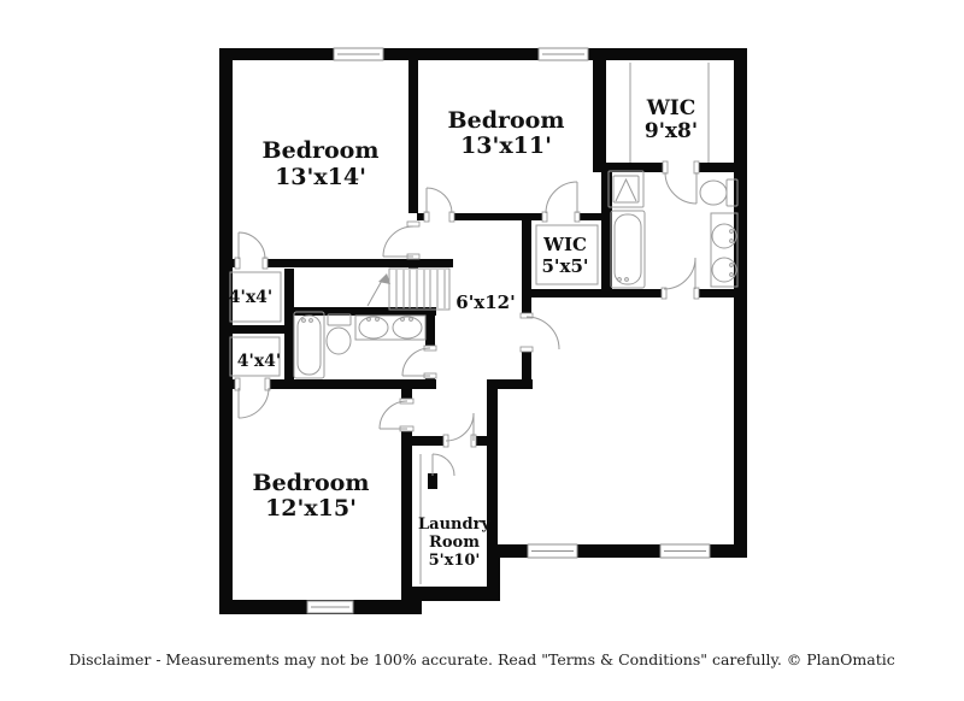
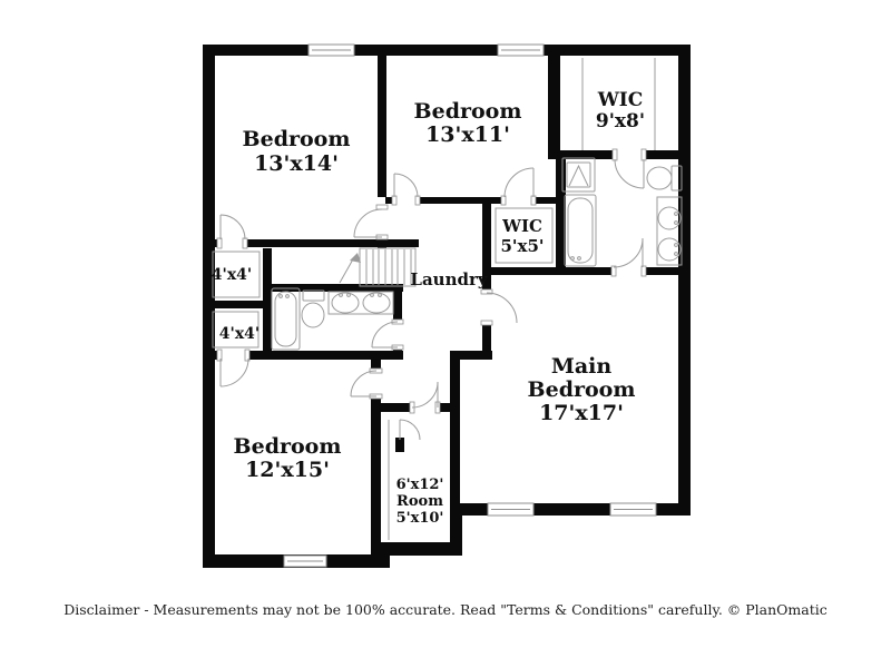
  Bedroom 13'x14'
  Bedroom 13'x11'
  WIC 9'x8'
  WIC 5'x5'
- 6'x12'
+ Laundry
  4'x4'
  4'x4'
  Bedroom 12'x15'
- Laundry Room 5'x10'
+ 6'x12' Room 5'x10'
+ Main Bedroom 17'x17'
  Disclaimer - Measurements may not be 100% accurate. Read "Terms & Conditions" carefully. © PlanOmatic
